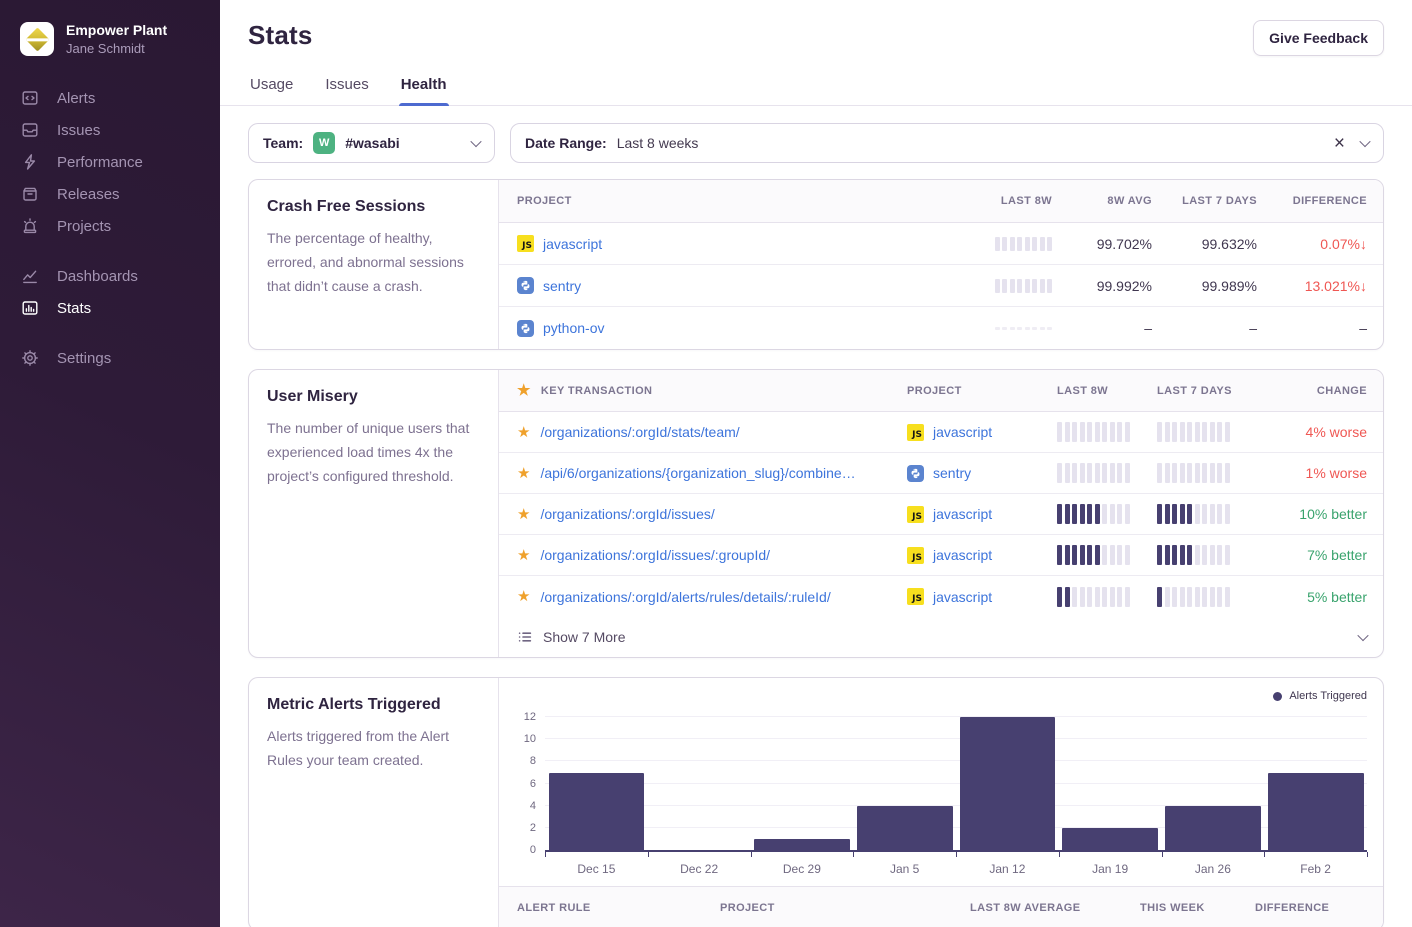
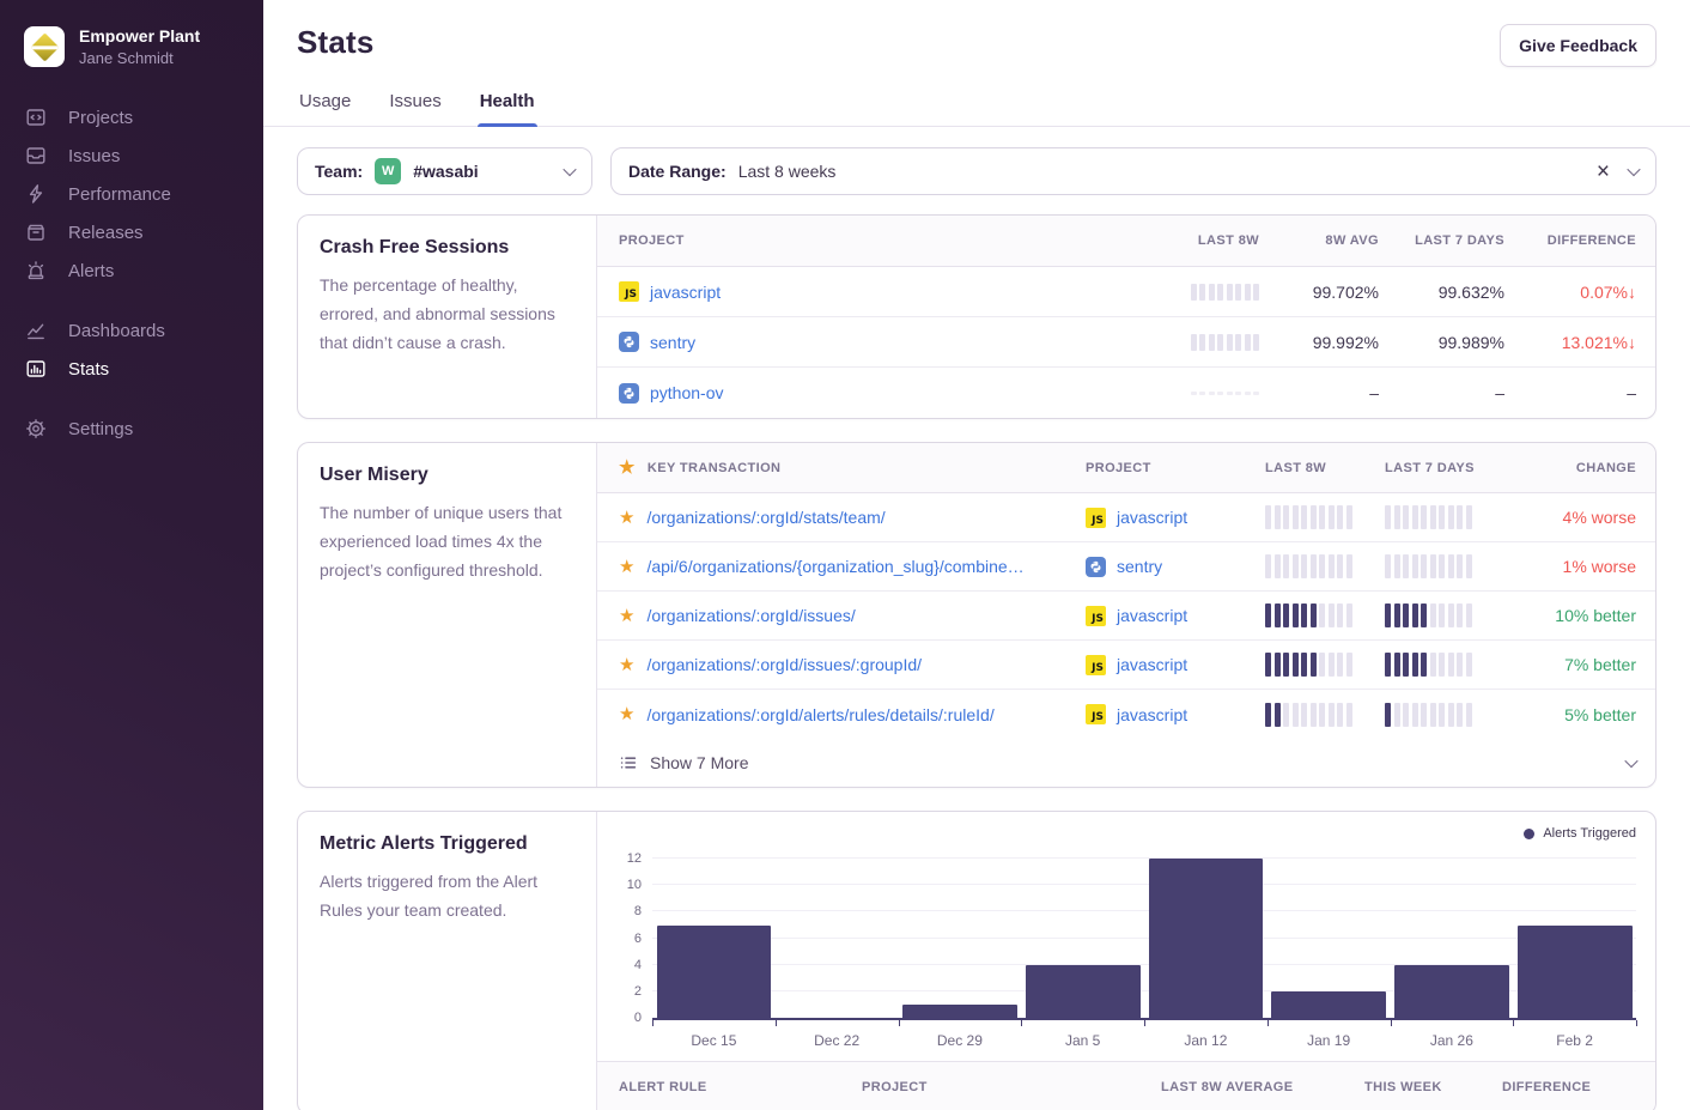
  Empower Plant
  Jane Schmidt
- Alerts
+ Projects
  Issues
  Performance
  Releases
- Projects
+ Alerts
  Dashboards
  Stats
  Settings
  Stats
  Give Feedback
  Usage
  Issues
  Health
  Team:
  W
  #wasabi
  Date Range:
  Last 8 weeks
  ×
  Crash Free Sessions
  The percentage of healthy, errored, and abnormal sessions that didn’t cause a crash.
  PROJECT
  LAST 8W
  8W AVG
  LAST 7 DAYS
  DIFFERENCE
  JS
  javascript
  99.702%
  99.632%
  0.07%
  ↓
  sentry
  99.992%
  99.989%
  13.021%
  ↓
  python-ov
  –
  –
  –
  User Misery
  The number of unique users that experienced load times 4x the project’s configured threshold.
  ★
  KEY TRANSACTION
  PROJECT
  LAST 8W
  LAST 7 DAYS
  CHANGE
  ★
  /organizations/:orgId/stats/team/
  JS
  javascript
  4% worse
  ★
  /api/6/organizations/{organization_slug}/combine…
  sentry
  1% worse
  ★
  /organizations/:orgId/issues/
  JS
  javascript
  10% better
  ★
  /organizations/:orgId/issues/:groupId/
  JS
  javascript
  7% better
  ★
  /organizations/:orgId/alerts/rules/details/:ruleId/
  JS
  javascript
  5% better
  Show 7 More
  Metric Alerts Triggered
  Alerts triggered from the Alert Rules your team created.
  Alerts Triggered
  0
  2
  4
  6
  8
  10
  12
  Dec 15
  Dec 22
  Dec 29
  Jan 5
  Jan 12
  Jan 19
  Jan 26
  Feb 2
  ALERT RULE
  PROJECT
  LAST 8W AVERAGE
  THIS WEEK
  DIFFERENCE
